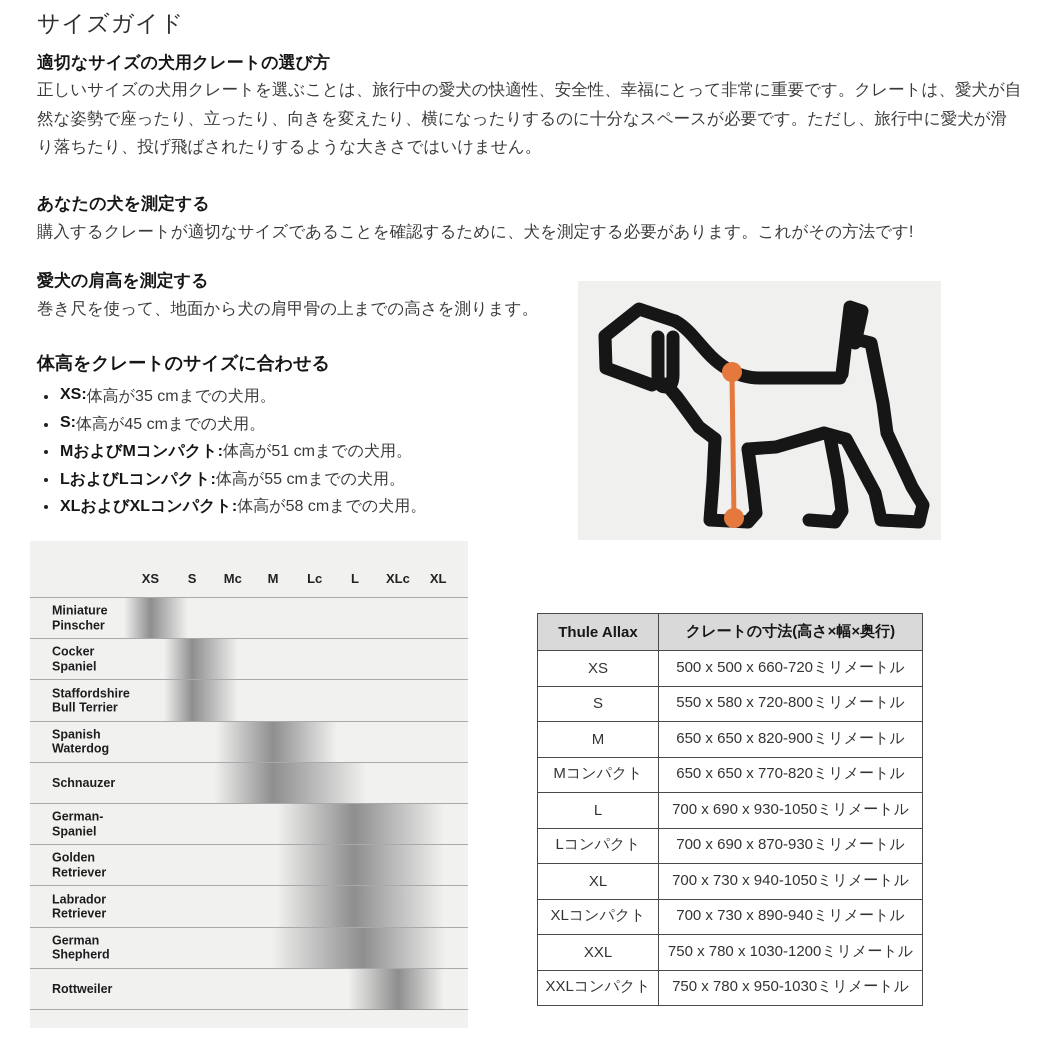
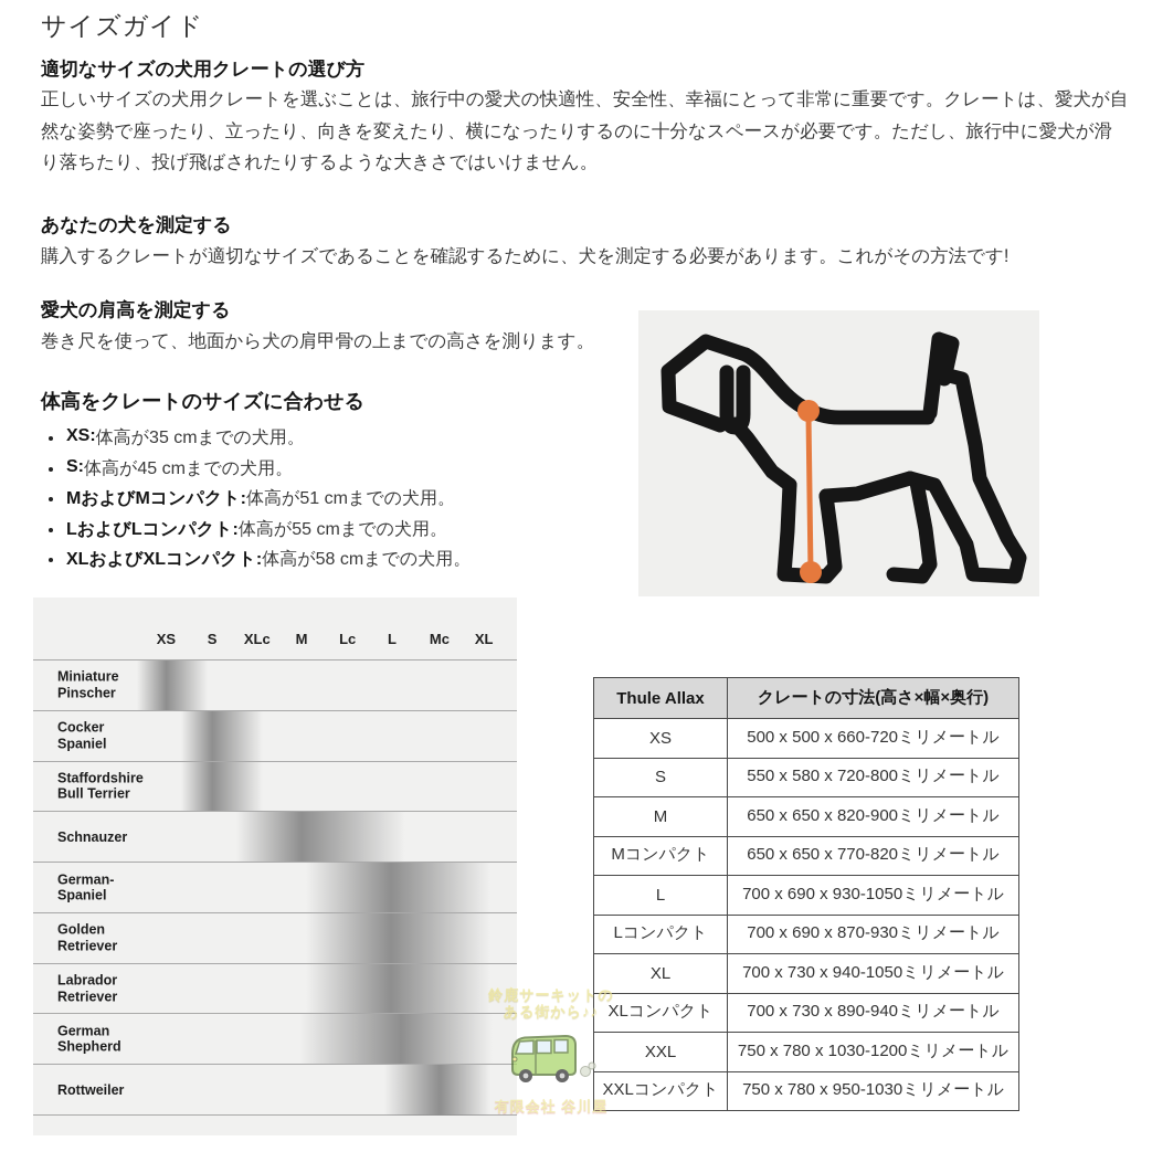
  サイズガイド
  適切なサイズの犬用クレートの選び方
  正しいサイズの犬用クレートを選ぶことは、旅行中の愛犬の快適性、安全性、幸福にとって非常に重要です。クレートは、愛犬が自然な姿勢で座ったり、立ったり、向きを変えたり、横になったりするのに十分なスペースが必要です。ただし、旅行中に愛犬が滑り落ちたり、投げ飛ばされたりするような大きさではいけません。
  あなたの犬を測定する
  購入するクレートが適切なサイズであることを確認するために、犬を測定する必要があります。これがその方法です!
  愛犬の肩高を測定する
  巻き尺を使って、地面から犬の肩甲骨の上までの高さを測ります。
  体高をクレートのサイズに合わせる
  XS:
  体高が35 cmまでの犬用。
  S:
  体高が45 cmまでの犬用。
  MおよびMコンパクト:
  体高が51 cmまでの犬用。
  LおよびLコンパクト:
  体高が55 cmまでの犬用。
  XLおよびXLコンパクト:
  体高が58 cmまでの犬用。
  XS
  S
- Mc
+ XLc
  M
  Lc
  L
- XLc
+ Mc
  XL
  Miniature
  Pinscher
  Cocker
  Spaniel
  Staffordshire
  Bull Terrier
- Spanish
- Waterdog
  Schnauzer
  German-
  Spaniel
  Golden
  Retriever
  Labrador
  Retriever
  German
  Shepherd
  Rottweiler
  Thule Allax	クレートの寸法(高さ×幅×奥行)
  XS	500 x 500 x 660-720ミリメートル
  S	550 x 580 x 720-800ミリメートル
  M	650 x 650 x 820-900ミリメートル
  Mコンパクト	650 x 650 x 770-820ミリメートル
  L	700 x 690 x 930-1050ミリメートル
  Lコンパクト	700 x 690 x 870-930ミリメートル
  XL	700 x 730 x 940-1050ミリメートル
  XLコンパクト	700 x 730 x 890-940ミリメートル
  XXL	750 x 780 x 1030-1200ミリメートル
  XXLコンパクト	750 x 780 x 950-1030ミリメートル
+ 鈴鹿サーキットの
+ ある街から♪♪
+ 有限会社 谷川屋
